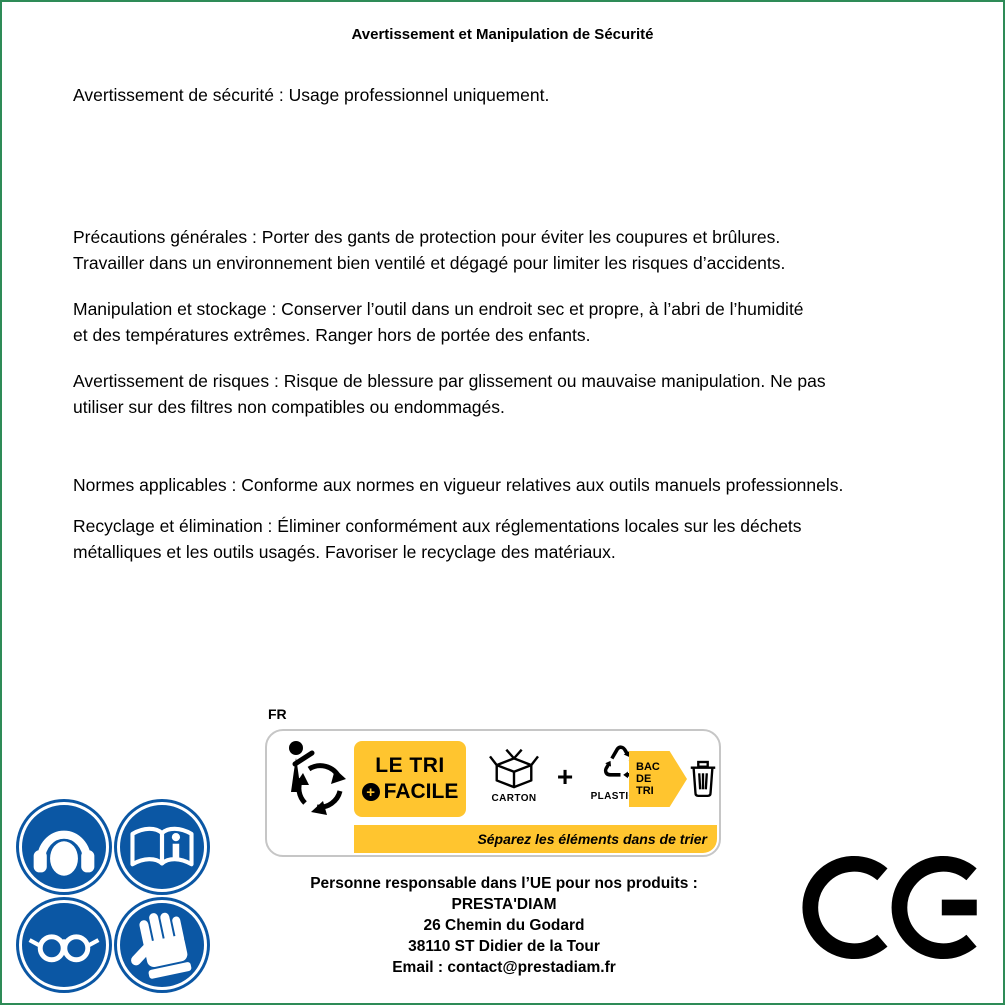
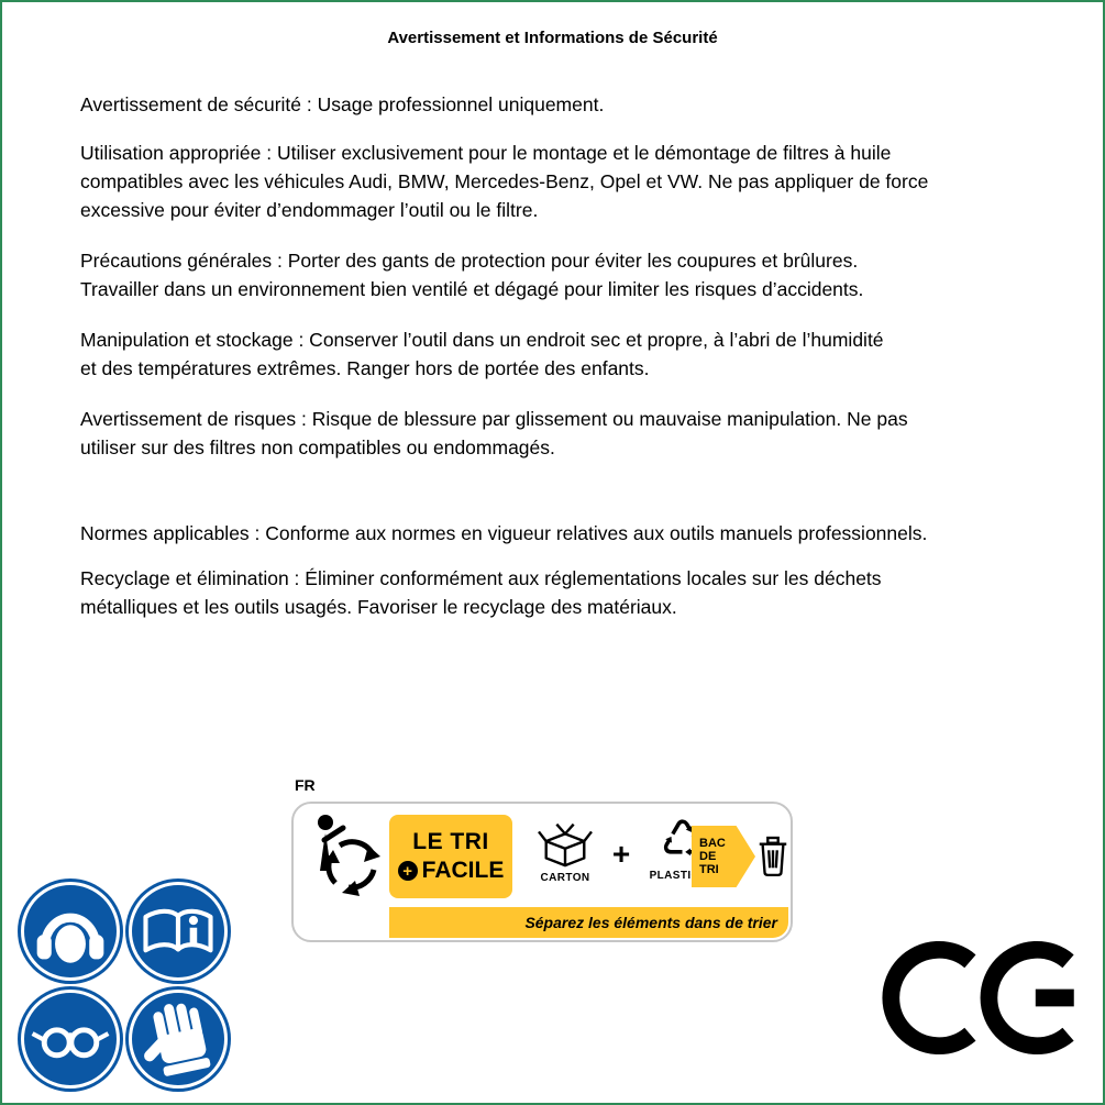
- Avertissement et Manipulation de Sécurité
+ Avertissement et Informations de Sécurité
  Avertissement de sécurité : Usage professionnel uniquement.
+ Utilisation appropriée : Utiliser exclusivement pour le montage et le démontage de filtres à huile
+ compatibles avec les véhicules Audi, BMW, Mercedes-Benz, Opel et VW. Ne pas appliquer de force
+ excessive pour éviter d’endommager l’outil ou le filtre.
  Précautions générales : Porter des gants de protection pour éviter les coupures et brûlures.
  Travailler dans un environnement bien ventilé et dégagé pour limiter les risques d’accidents.
  Manipulation et stockage : Conserver l’outil dans un endroit sec et propre, à l’abri de l’humidité
  et des températures extrêmes. Ranger hors de portée des enfants.
  Avertissement de risques : Risque de blessure par glissement ou mauvaise manipulation. Ne pas
  utiliser sur des filtres non compatibles ou endommagés.
  Normes applicables : Conforme aux normes en vigueur relatives aux outils manuels professionnels.
  Recyclage et élimination : Éliminer conformément aux réglementations locales sur les déchets
  métalliques et les outils usagés. Favoriser le recyclage des matériaux.
  FR
  LE TRI
  +
  FACILE
  CARTON
  +
  ♺
  BAC
  DE
  TRI
  Séparez les éléments dans de trier
- Personne responsable dans l’UE pour nos produits :
- PRESTA'DIAM
- 26 Chemin du Godard
- 38110 ST Didier de la Tour
- Email : contact@prestadiam.fr
